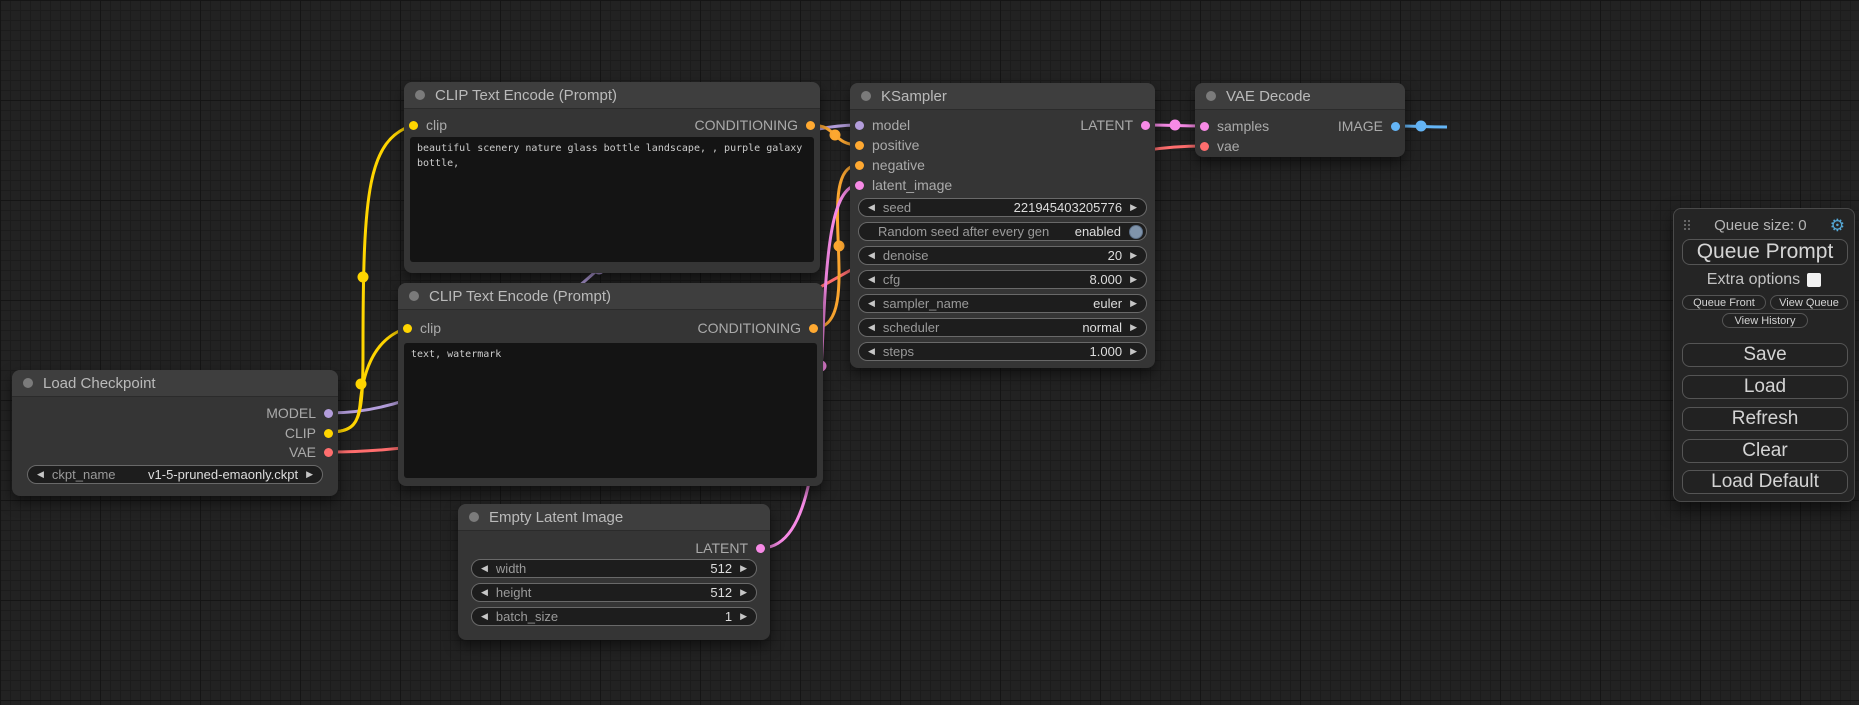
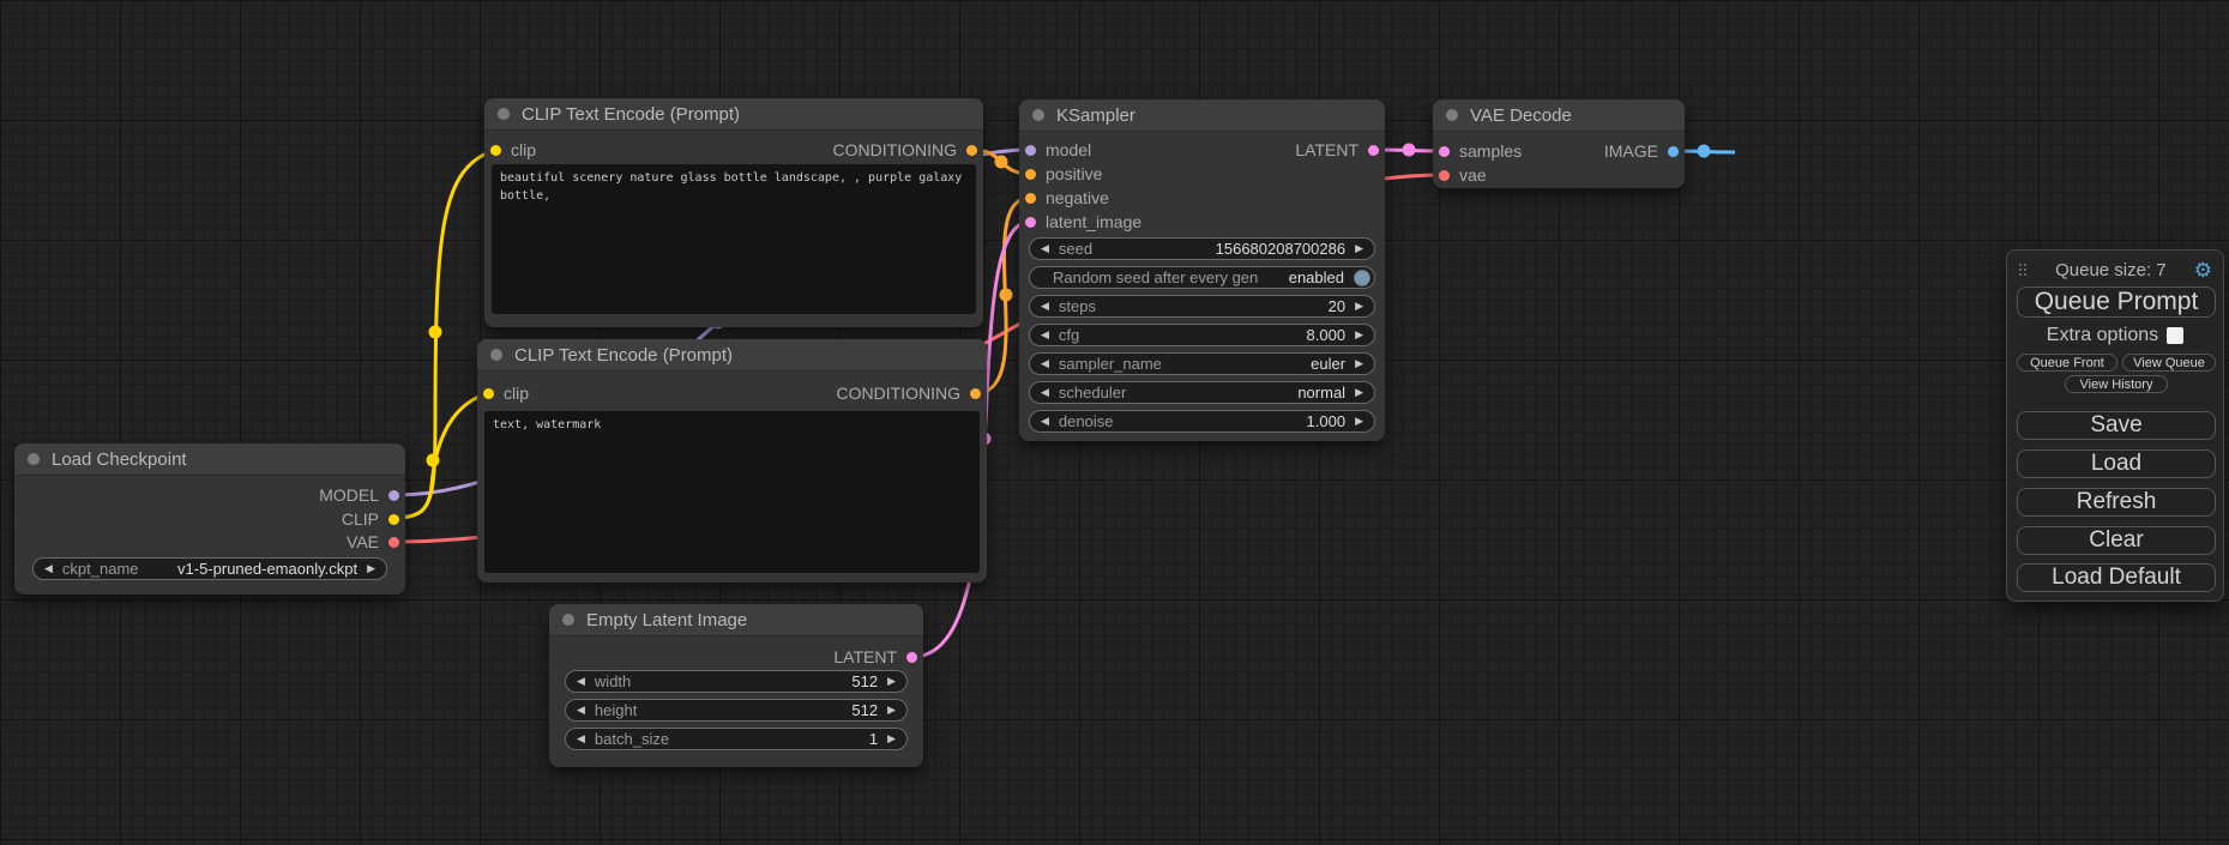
  CLIP Text Encode (Prompt)
  clip
  CONDITIONING
  beautiful scenery nature glass bottle landscape, , purple galaxy bottle,
  CLIP Text Encode (Prompt)
  clip
  CONDITIONING
  text, watermark
  Load Checkpoint
  MODEL
  CLIP
  VAE
  ◀
  ckpt_name
  v1-5-pruned-emaonly.ckpt
  ▶
  KSampler
  model
  LATENT
  positive
  negative
  latent_image
  ◀
  seed
- 221945403205776
+ 156680208700286
  ▶
  Random seed after every gen
  enabled
  ◀
- denoise
+ steps
  20
  ▶
  ◀
  cfg
  8.000
  ▶
  ◀
  sampler_name
  euler
  ▶
  ◀
  scheduler
  normal
  ▶
  ◀
- steps
+ denoise
  1.000
  ▶
  VAE Decode
  samples
  IMAGE
  vae
  Empty Latent Image
  LATENT
  ◀
  width
  512
  ▶
  ◀
  height
  512
  ▶
  ◀
  batch_size
  1
  ▶
- Queue size: 0
+ Queue size: 7
  ⚙
  Queue Prompt
  Extra options
  Queue Front
  View Queue
  View History
  Save
  Load
  Refresh
  Clear
  Load Default
